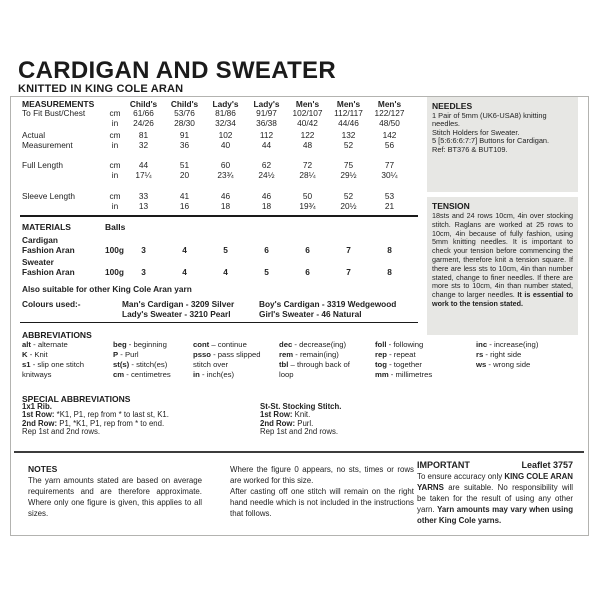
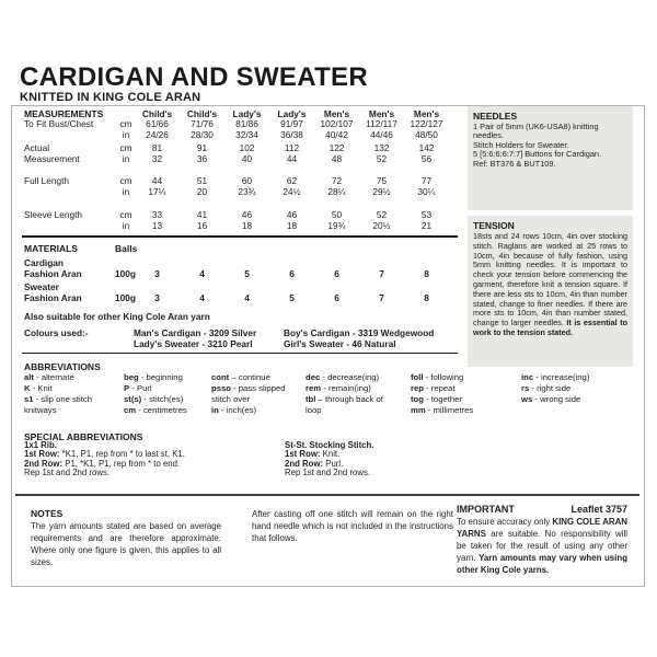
  CARDIGAN AND SWEATER
  KNITTED IN KING COLE ARAN
  MEASUREMENTS
  Child's
  Child's
  Lady's
  Lady's
  Men's
  Men's
  Men's
  To Fit Bust/Chest
  cm
  61/66
- 53/76
+ 71/76
  81/86
  91/97
  102/107
  112/117
  122/127
  in
  24/26
  28/30
  32/34
  36/38
  40/42
  44/46
  48/50
  Actual
  Measurement
  cm
  81
  91
  102
  112
  122
  132
  142
  in
  32
  36
  40
  44
  48
  52
  56
  Full Length
  cm
  44
  51
  60
  62
  72
  75
  77
  in
  17¼
  20
  23¾
  24½
  28¼
  29½
  30¼
  Sleeve Length
  cm
  33
  41
  46
  46
  50
  52
  53
  in
  13
  16
  18
  18
  19¾
  20½
  21
  MATERIALS
  Balls
  Cardigan
  Fashion Aran
  100g
  3
  4
  5
  6
  6
  7
  8
  Sweater
  Fashion Aran
  100g
  3
  4
  4
  5
  6
  7
  8
  Also suitable for other King Cole Aran yarn
  Colours used:-
  Man's Cardigan - 3209 Silver
  Lady's Sweater - 3210 Pearl
  Boy's Cardigan - 3319 Wedgewood
  Girl's Sweater - 46 Natural
  NEEDLES
  1 Pair of 5mm (UK6-USA8) knitting needles.
  Stitch Holders for Sweater.
  5 [5:6:6:6:7:7] Buttons for Cardigan.
  Ref: BT376 & BUT109.
  TENSION
  18sts and 24 rows 10cm, 4in over stocking stitch. Raglans are worked at 25 rows to 10cm, 4in because of fully fashion, using 5mm knitting needles. It is important to check your tension before commencing the garment, therefore knit a tension square. If there are less sts to 10cm, 4in than number stated, change to finer needles. If there are more sts to 10cm, 4in than number stated, change to larger needles. It is essential to work to the tension stated.
  ABBREVIATIONS
  alt - alternate
  K - Knit
  s1 - slip one stitch
  knitways
  beg - beginning
  P - Purl
  st(s) - stitch(es)
  cm - centimetres
  cont – continue
  psso - pass slipped
  stitch over
  in - inch(es)
  dec - decrease(ing)
  rem - remain(ing)
  tbl – through back of
  loop
  foll - following
  rep - repeat
  tog - together
  mm - millimetres
  inc - increase(ing)
  rs - right side
  ws - wrong side
  SPECIAL ABBREVIATIONS
  1x1 Rib.
  1st Row: *K1, P1, rep from * to last st, K1.
  2nd Row: P1, *K1, P1, rep from * to end.
  Rep 1st and 2nd rows.
  St-St. Stocking Stitch.
  1st Row: Knit.
  2nd Row: Purl.
  Rep 1st and 2nd rows.
  NOTES
  The yarn amounts stated are based on average requirements and are therefore approximate. Where only one figure is given, this applies to all sizes.
- Where the figure 0 appears, no sts, times or rows are worked for this size.
  After casting off one stitch will remain on the right hand needle which is not included in the instructions that follows.
  IMPORTANT
  Leaflet 3757
  To ensure accuracy only KING COLE ARAN YARNS are suitable. No responsibility will be taken for the result of using any other yarn. Yarn amounts may vary when using other King Cole yarns.
